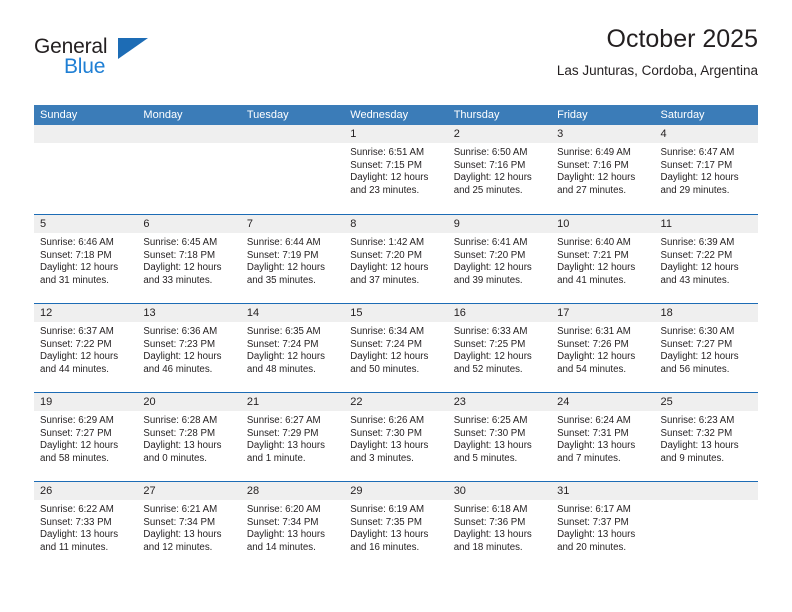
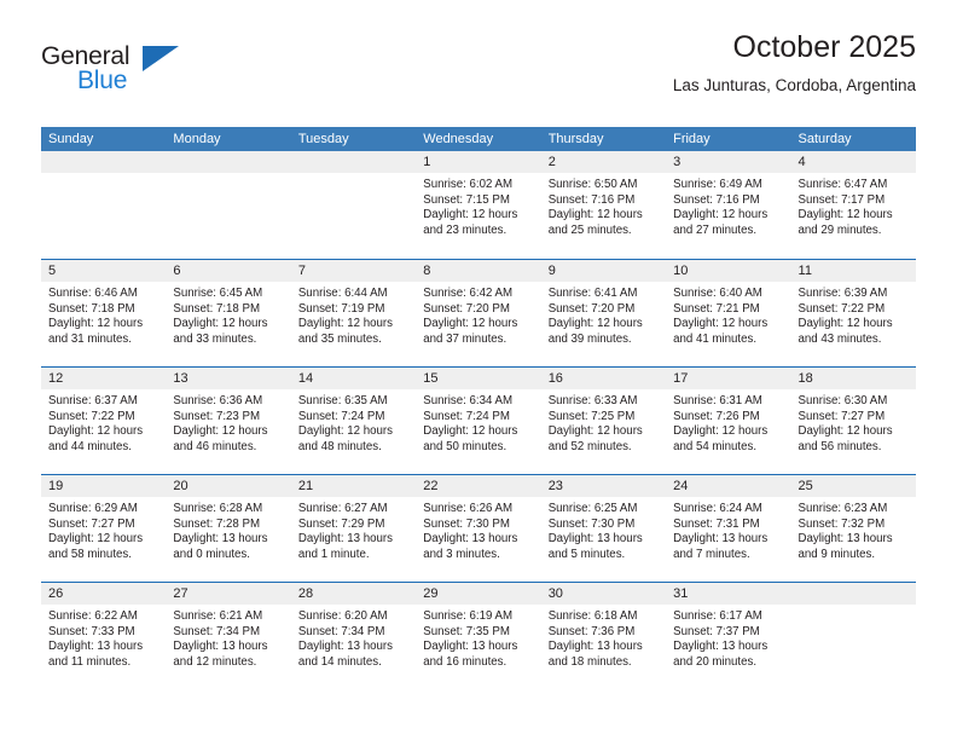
  General
  Blue
  October 2025
  Las Junturas, Cordoba, Argentina
  Sunday
  Monday
  Tuesday
  Wednesday
  Thursday
  Friday
  Saturday
  1
- Sunrise: 6:51 AM
+ Sunrise: 6:02 AM
  Sunset: 7:15 PM
  Daylight: 12 hours
  and 23 minutes.
  2
  Sunrise: 6:50 AM
  Sunset: 7:16 PM
  Daylight: 12 hours
  and 25 minutes.
  3
  Sunrise: 6:49 AM
  Sunset: 7:16 PM
  Daylight: 12 hours
  and 27 minutes.
  4
  Sunrise: 6:47 AM
  Sunset: 7:17 PM
  Daylight: 12 hours
  and 29 minutes.
  5
  Sunrise: 6:46 AM
  Sunset: 7:18 PM
  Daylight: 12 hours
  and 31 minutes.
  6
  Sunrise: 6:45 AM
  Sunset: 7:18 PM
  Daylight: 12 hours
  and 33 minutes.
  7
  Sunrise: 6:44 AM
  Sunset: 7:19 PM
  Daylight: 12 hours
  and 35 minutes.
  8
- Sunrise: 1:42 AM
+ Sunrise: 6:42 AM
  Sunset: 7:20 PM
  Daylight: 12 hours
  and 37 minutes.
  9
  Sunrise: 6:41 AM
  Sunset: 7:20 PM
  Daylight: 12 hours
  and 39 minutes.
  10
  Sunrise: 6:40 AM
  Sunset: 7:21 PM
  Daylight: 12 hours
  and 41 minutes.
  11
  Sunrise: 6:39 AM
  Sunset: 7:22 PM
  Daylight: 12 hours
  and 43 minutes.
  12
  Sunrise: 6:37 AM
  Sunset: 7:22 PM
  Daylight: 12 hours
  and 44 minutes.
  13
  Sunrise: 6:36 AM
  Sunset: 7:23 PM
  Daylight: 12 hours
  and 46 minutes.
  14
  Sunrise: 6:35 AM
  Sunset: 7:24 PM
  Daylight: 12 hours
  and 48 minutes.
  15
  Sunrise: 6:34 AM
  Sunset: 7:24 PM
  Daylight: 12 hours
  and 50 minutes.
  16
  Sunrise: 6:33 AM
  Sunset: 7:25 PM
  Daylight: 12 hours
  and 52 minutes.
  17
  Sunrise: 6:31 AM
  Sunset: 7:26 PM
  Daylight: 12 hours
  and 54 minutes.
  18
  Sunrise: 6:30 AM
  Sunset: 7:27 PM
  Daylight: 12 hours
  and 56 minutes.
  19
  Sunrise: 6:29 AM
  Sunset: 7:27 PM
  Daylight: 12 hours
  and 58 minutes.
  20
  Sunrise: 6:28 AM
  Sunset: 7:28 PM
  Daylight: 13 hours
  and 0 minutes.
  21
  Sunrise: 6:27 AM
  Sunset: 7:29 PM
  Daylight: 13 hours
  and 1 minute.
  22
  Sunrise: 6:26 AM
  Sunset: 7:30 PM
  Daylight: 13 hours
  and 3 minutes.
  23
  Sunrise: 6:25 AM
  Sunset: 7:30 PM
  Daylight: 13 hours
  and 5 minutes.
  24
  Sunrise: 6:24 AM
  Sunset: 7:31 PM
  Daylight: 13 hours
  and 7 minutes.
  25
  Sunrise: 6:23 AM
  Sunset: 7:32 PM
  Daylight: 13 hours
  and 9 minutes.
  26
  Sunrise: 6:22 AM
  Sunset: 7:33 PM
  Daylight: 13 hours
  and 11 minutes.
  27
  Sunrise: 6:21 AM
  Sunset: 7:34 PM
  Daylight: 13 hours
  and 12 minutes.
  28
  Sunrise: 6:20 AM
  Sunset: 7:34 PM
  Daylight: 13 hours
  and 14 minutes.
  29
  Sunrise: 6:19 AM
  Sunset: 7:35 PM
  Daylight: 13 hours
  and 16 minutes.
  30
  Sunrise: 6:18 AM
  Sunset: 7:36 PM
  Daylight: 13 hours
  and 18 minutes.
  31
  Sunrise: 6:17 AM
  Sunset: 7:37 PM
  Daylight: 13 hours
  and 20 minutes.
